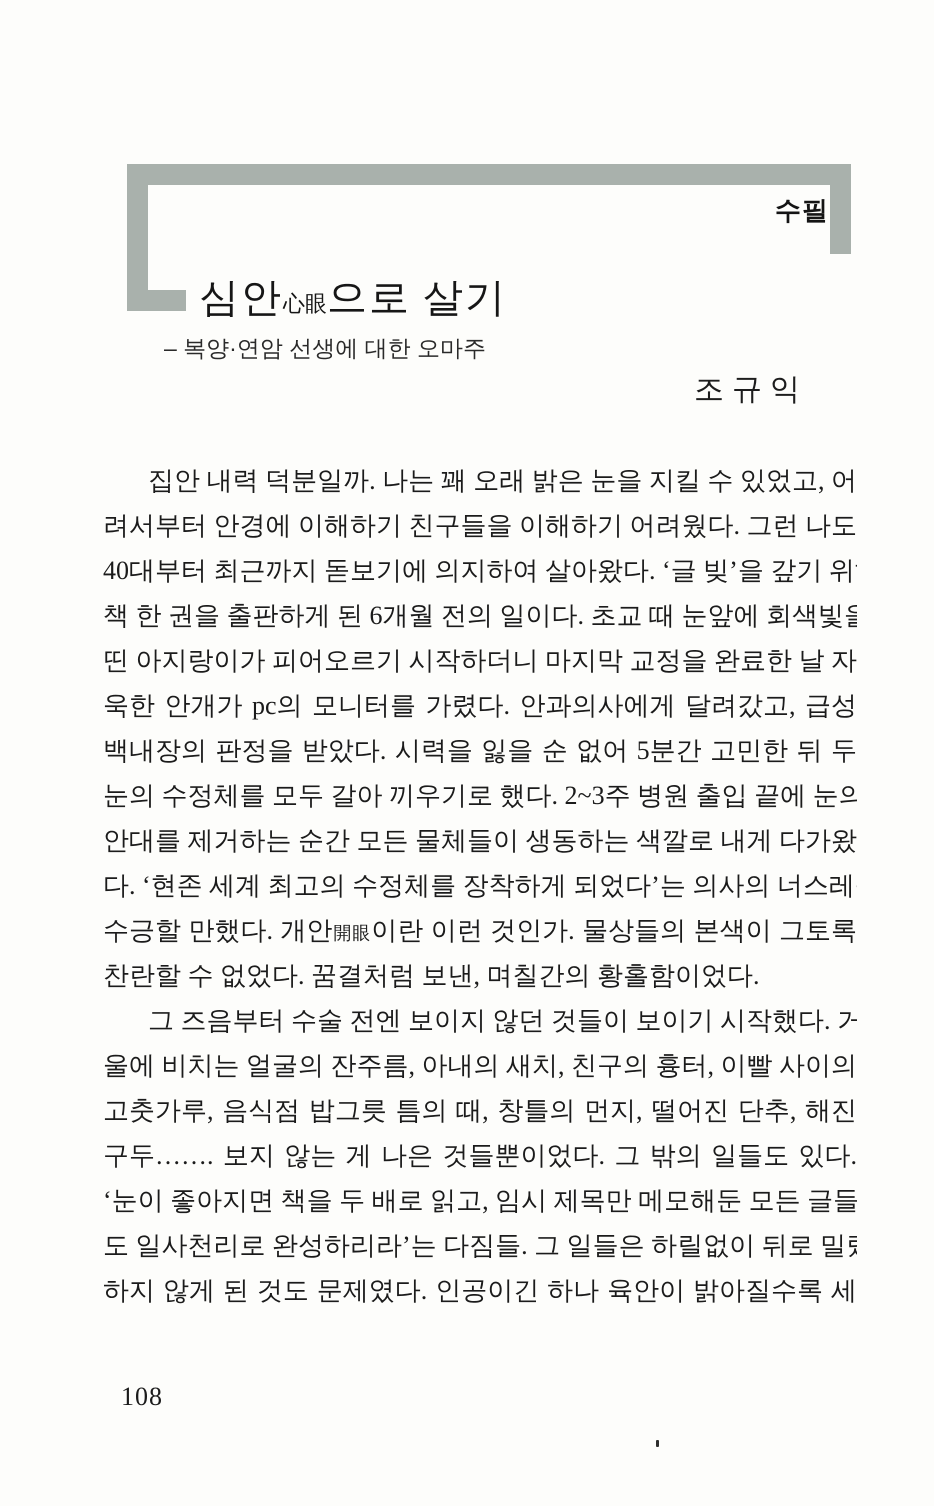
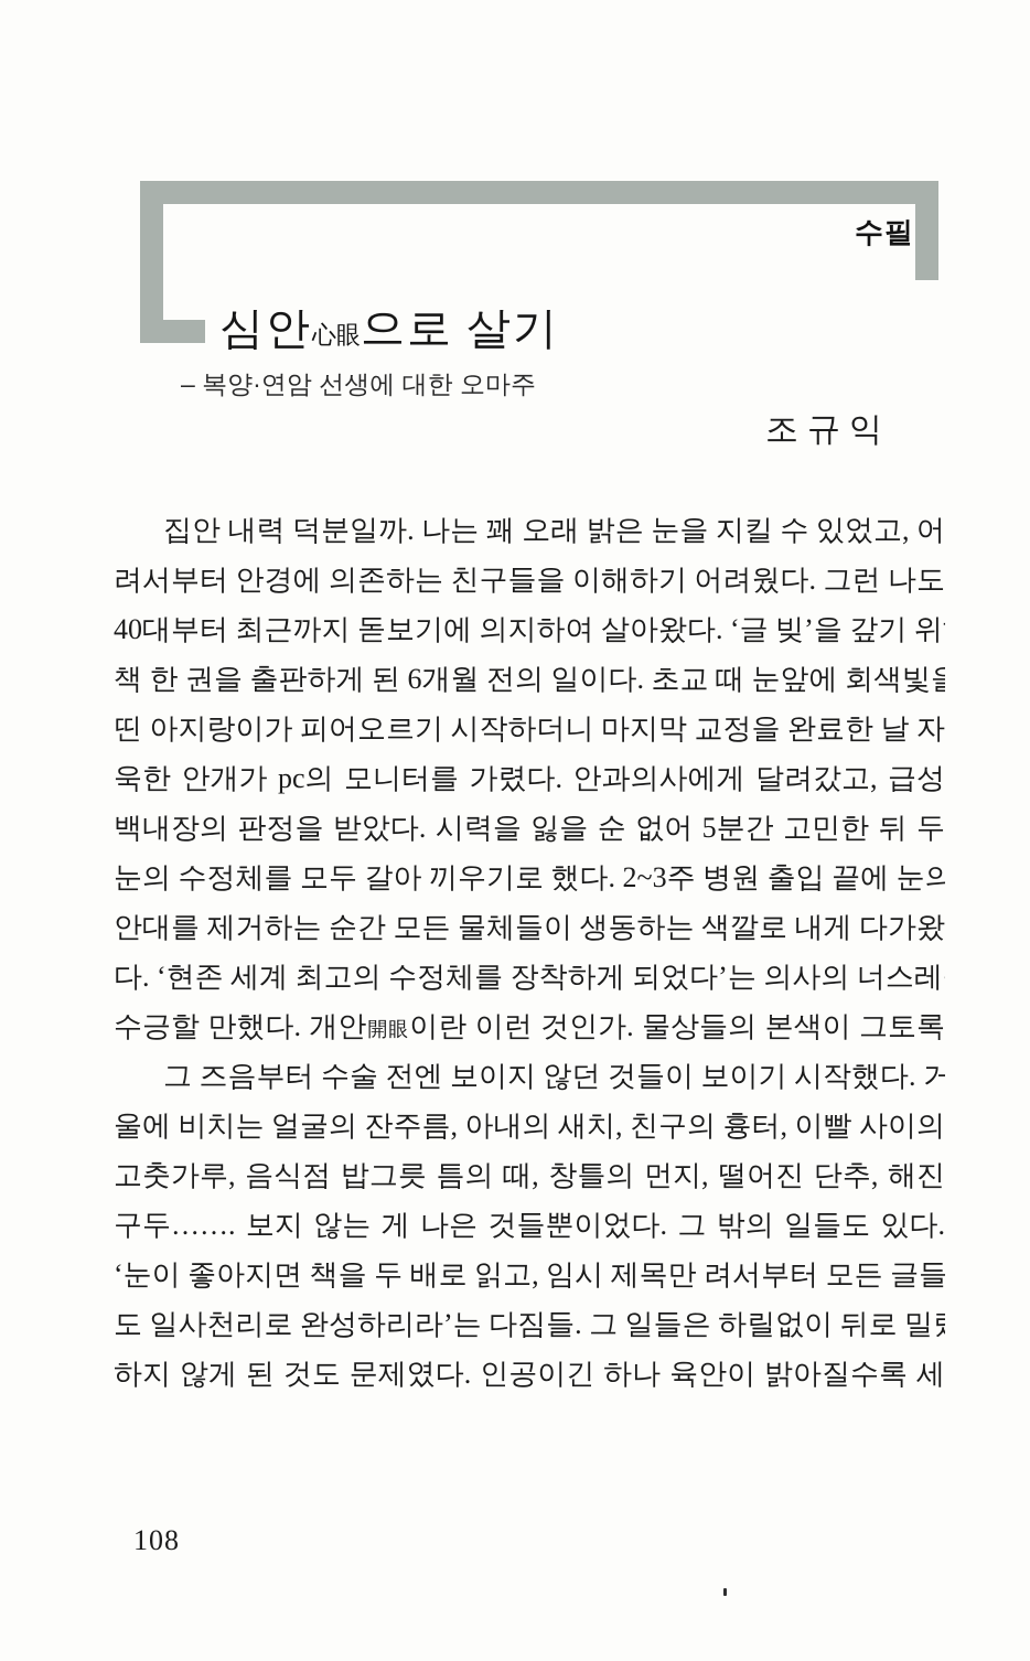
  수필
  심안心眼으로 살기
  – 복양·연암 선생에 대한 오마주
  조규익
  집안 내력 덕분일까. 나는 꽤 오래 밝은 눈을 지킬 수 있었고, 어
- 려서부터 안경에 이해하기 친구들을 이해하기 어려웠다. 그런 나도
+ 려서부터 안경에 의존하는 친구들을 이해하기 어려웠다. 그런 나도
  40대부터 최근까지 돋보기에 의지하여 살아왔다. ‘글 빚’을 갚기 위
  책 한 권을 출판하게 된 6개월 전의 일이다. 초교 때 눈앞에 회색빛
  띤 아지랑이가 피어오르기 시작하더니 마지막 교정을 완료한 날 자
  욱한 안개가 pc의 모니터를 가렸다. 안과의사에게 달려갔고, 급성
  백내장의 판정을 받았다. 시력을 잃을 순 없어 5분간 고민한 뒤 두
  눈의 수정체를 모두 갈아 끼우기로 했다. 2~3주 병원 출입 끝에 눈의
  안대를 제거하는 순간 모든 물체들이 생동하는 색깔로 내게 다가왔
  다. ‘현존 세계 최고의 수정체를 장착하게 되었다’는 의사의 너스레
  수긍할 만했다. 개안開眼이란 이런 것인가. 물상들의 본색이 그토록
- 찬란할 수 없었다. 꿈결처럼 보낸, 며칠간의 황홀함이었다.
  그 즈음부터 수술 전엔 보이지 않던 것들이 보이기 시작했다. 거
  울에 비치는 얼굴의 잔주름, 아내의 새치, 친구의 흉터, 이빨 사이의
  고춧가루, 음식점 밥그릇 틈의 때, 창틀의 먼지, 떨어진 단추, 해진
  구두……. 보지 않는 게 나은 것들뿐이었다. 그 밖의 일들도 있다.
- ‘눈이 좋아지면 책을 두 배로 읽고, 임시 제목만 메모해둔 모든 글들
+ ‘눈이 좋아지면 책을 두 배로 읽고, 임시 제목만 려서부터 모든 글들
  도 일사천리로 완성하리라’는 다짐들. 그 일들은 하릴없이 뒤로 밀
  하지 않게 된 것도 문제였다. 인공이긴 하나 육안이 밝아질수록 세
  108
